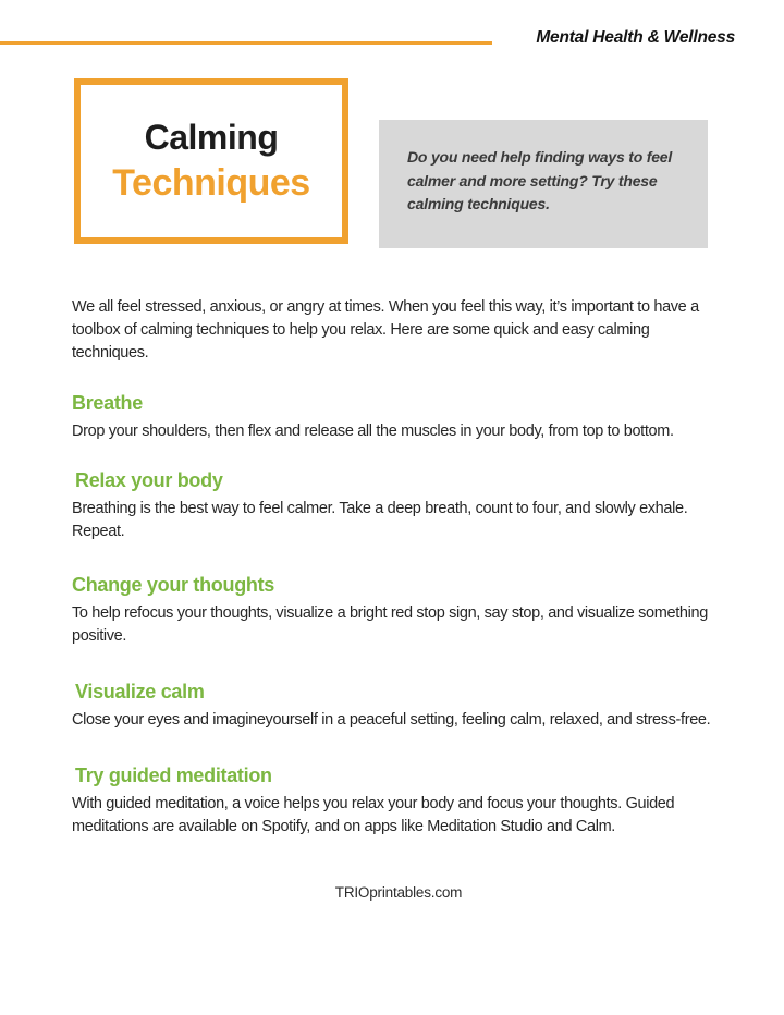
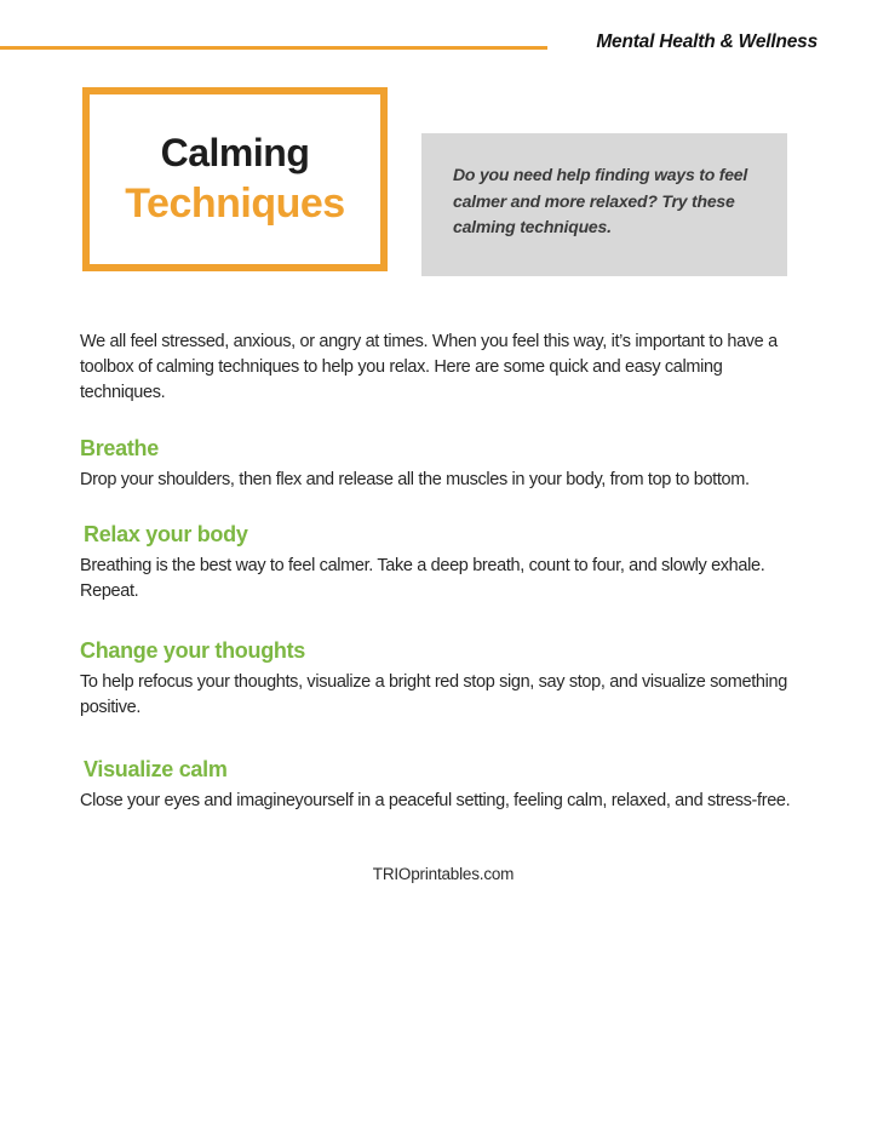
  Mental Health & Wellness
  Calming
  Techniques
- Do you need help finding ways to feel calmer and more setting? Try these calming techniques.
+ Do you need help finding ways to feel calmer and more relaxed? Try these calming techniques.
  We all feel stressed, anxious, or angry at times. When you feel this way, it’s important to have a toolbox of calming techniques to help you relax. Here are some quick and easy calming techniques.
  Breathe
  Drop your shoulders, then flex and release all the muscles in your body, from top to bottom.
  Relax your body
  Breathing is the best way to feel calmer. Take a deep breath, count to four, and slowly exhale. Repeat.
  Change your thoughts
  To help refocus your thoughts, visualize a bright red stop sign, say stop, and visualize something positive.
  Visualize calm
  Close your eyes and imagineyourself in a peaceful setting, feeling calm, relaxed, and stress-free.
- Try guided meditation
- With guided meditation, a voice helps you relax your body and focus your thoughts. Guided meditations are available on Spotify, and on apps like Meditation Studio and Calm.
  TRIOprintables.com
